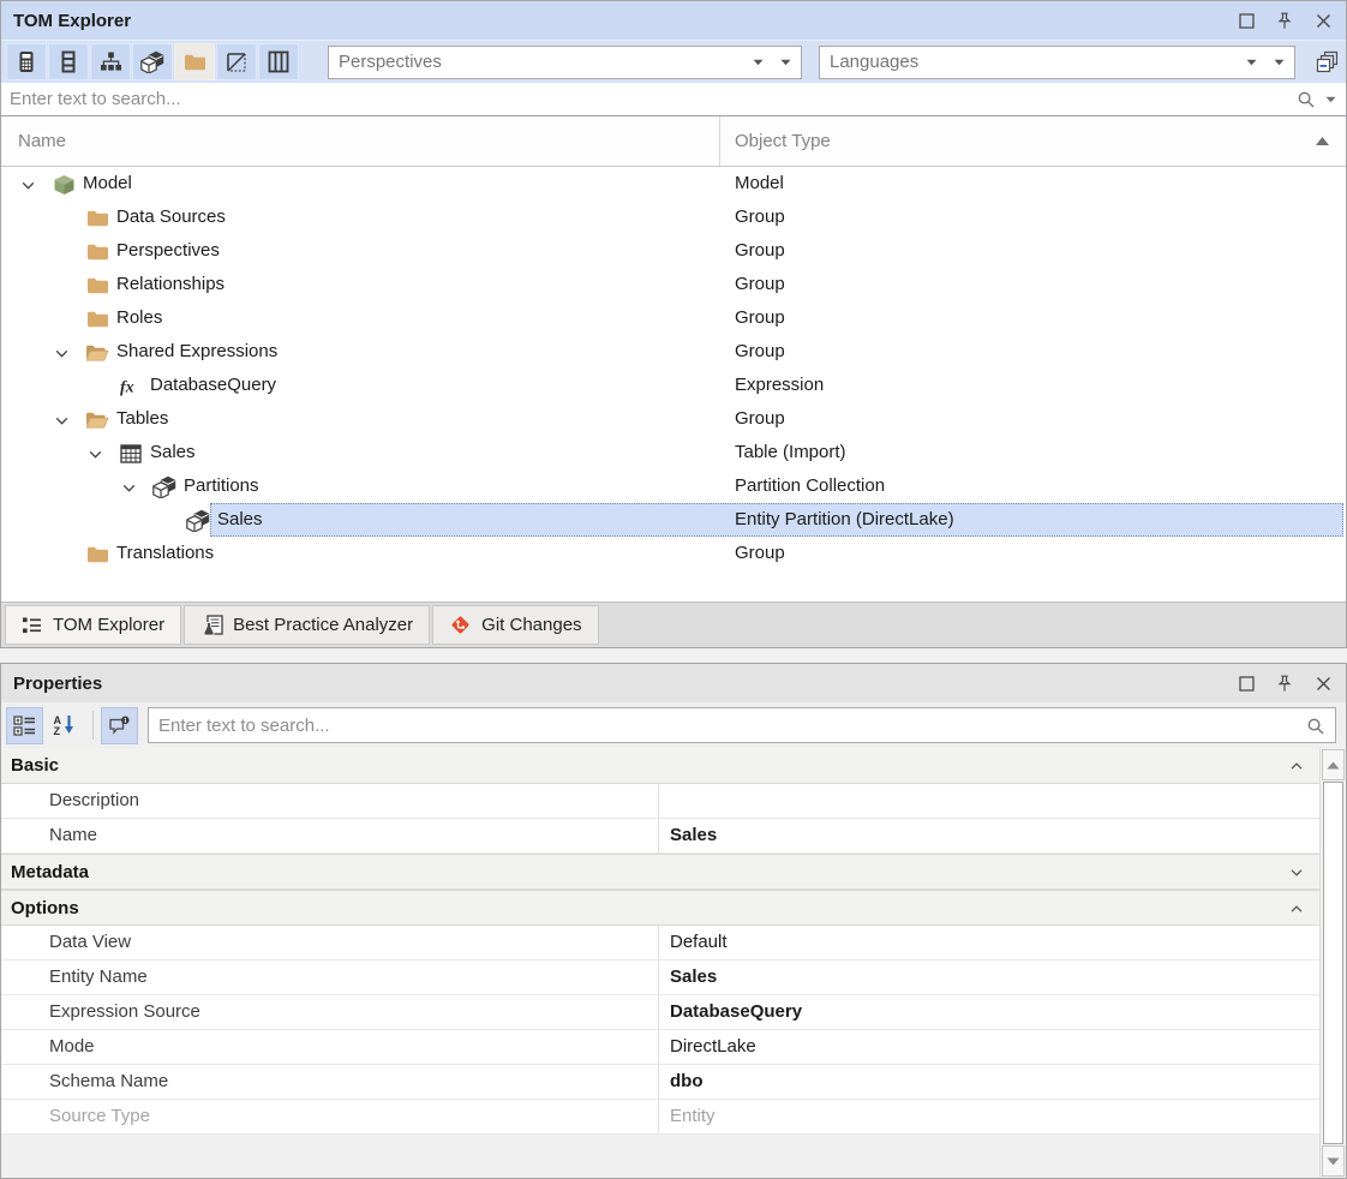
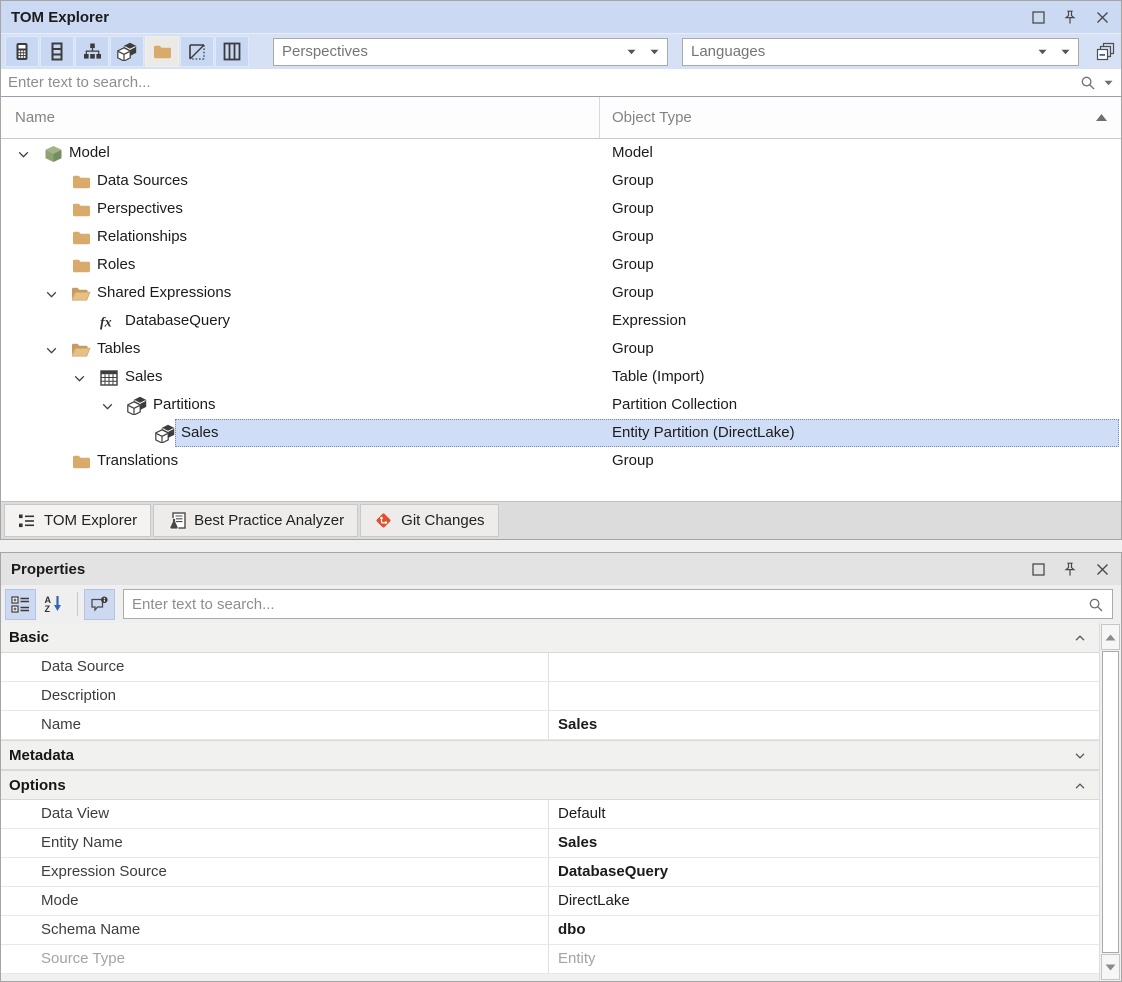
  TOM Explorer
  Perspectives
  Languages
  Enter text to search...
  Name
  Object Type
  Model
  Model
  Data Sources
  Group
  Perspectives
  Group
  Relationships
  Group
  Roles
  Group
  Shared Expressions
  Group
  fx
  DatabaseQuery
  Expression
  Tables
  Group
  Sales
  Table (Import)
  Partitions
  Partition Collection
  Sales
  Entity Partition (DirectLake)
  Translations
  Group
  TOM Explorer
  Best Practice Analyzer
  Git Changes
  Properties
  A
  Z
  Enter text to search...
  Basic
+ Data Source
  Description
  Name
  Sales
  Metadata
  Options
  Data View
  Default
  Entity Name
  Sales
  Expression Source
  DatabaseQuery
  Mode
  DirectLake
  Schema Name
  dbo
  Source Type
  Entity
